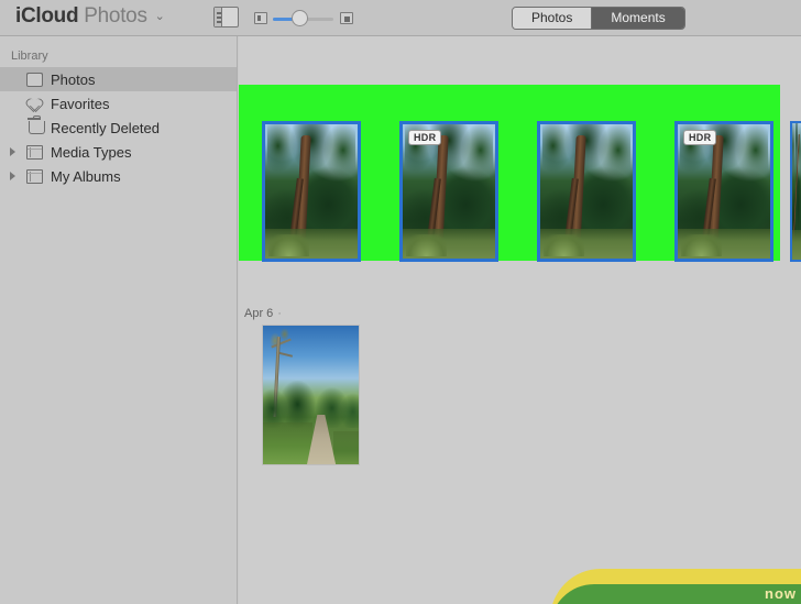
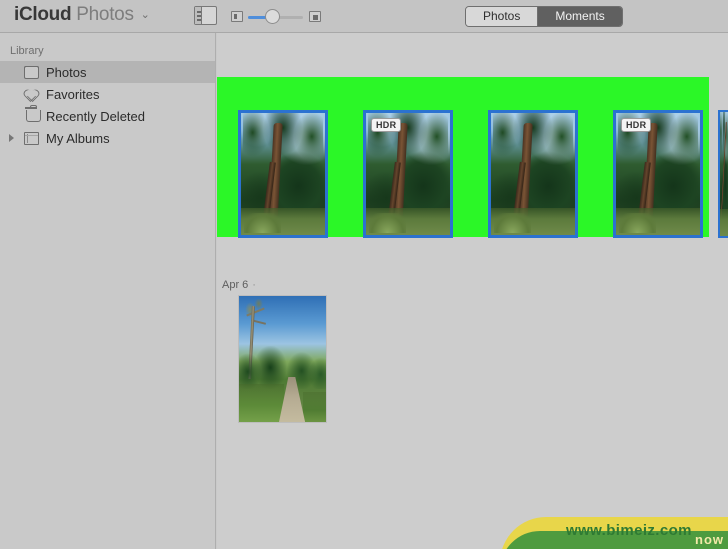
  iCloud
  Photos
  ⌄
  Photos
  Moments
  Library
  Photos
  Favorites
  Recently Deleted
- Media Types
  My Albums
  HDR
  HDR
  Apr 6 ·
+ www.bimeiz.com
  now
